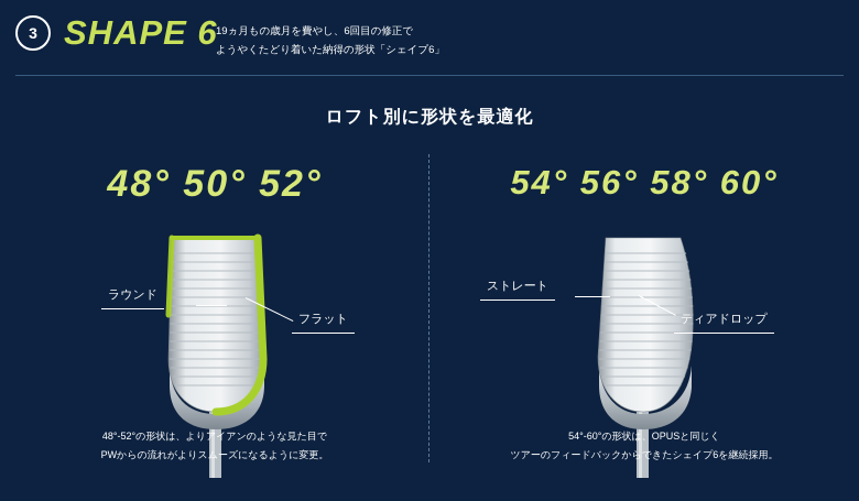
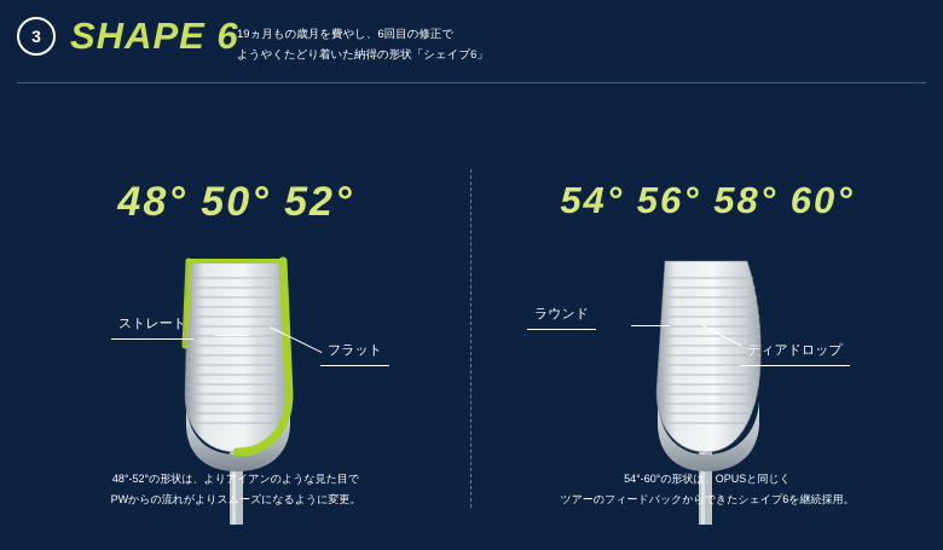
  3
  SHAPE 6
  19ヵ月もの歳月を費やし、6回目の修正で
  ようやくたどり着いた納得の形状「シェイプ6」
- ロフト別に形状を最適化
  48° 50° 52°
- ラウンド
+ ストレート
  フラット
  48°-52°の形状は、よりアイアンのような見た目で
  PWからの流れがよりスムーズになるように変更。
  54° 56° 58° 60°
- ストレート
+ ラウンド
  ティアドロップ
  54°-60°の形状は、OPUSと同じく
  ツアーのフィードバックからできたシェイプ6を継続採用。
